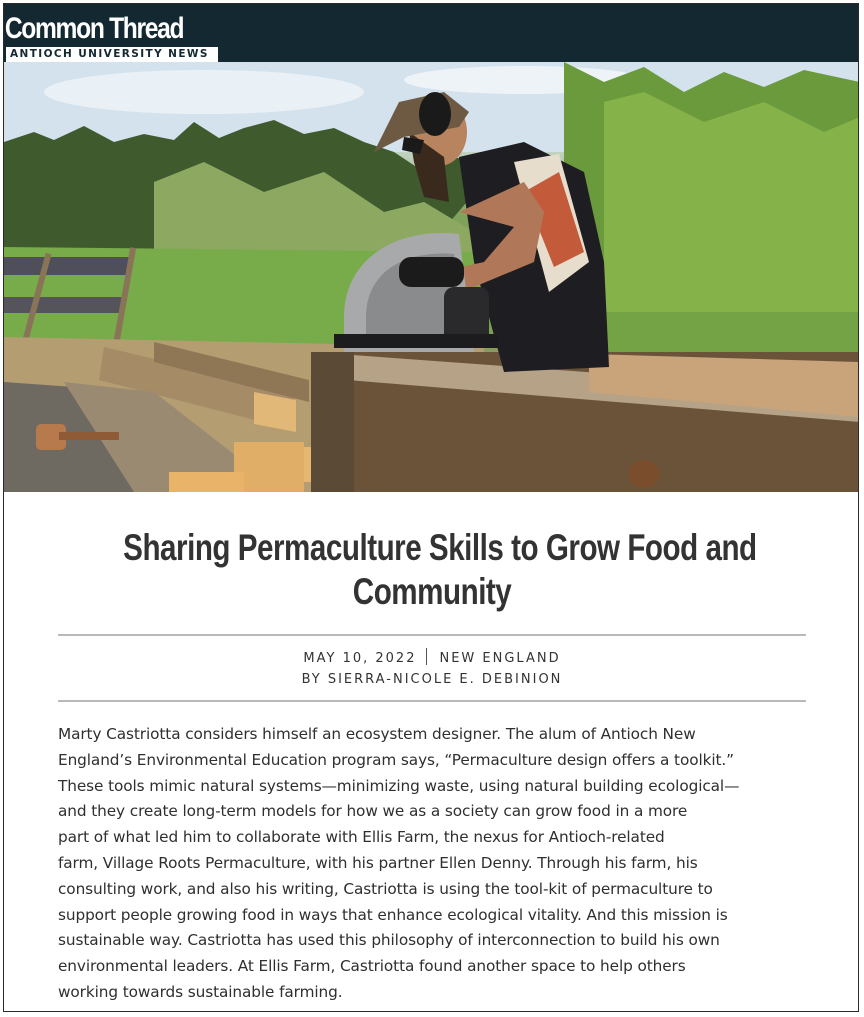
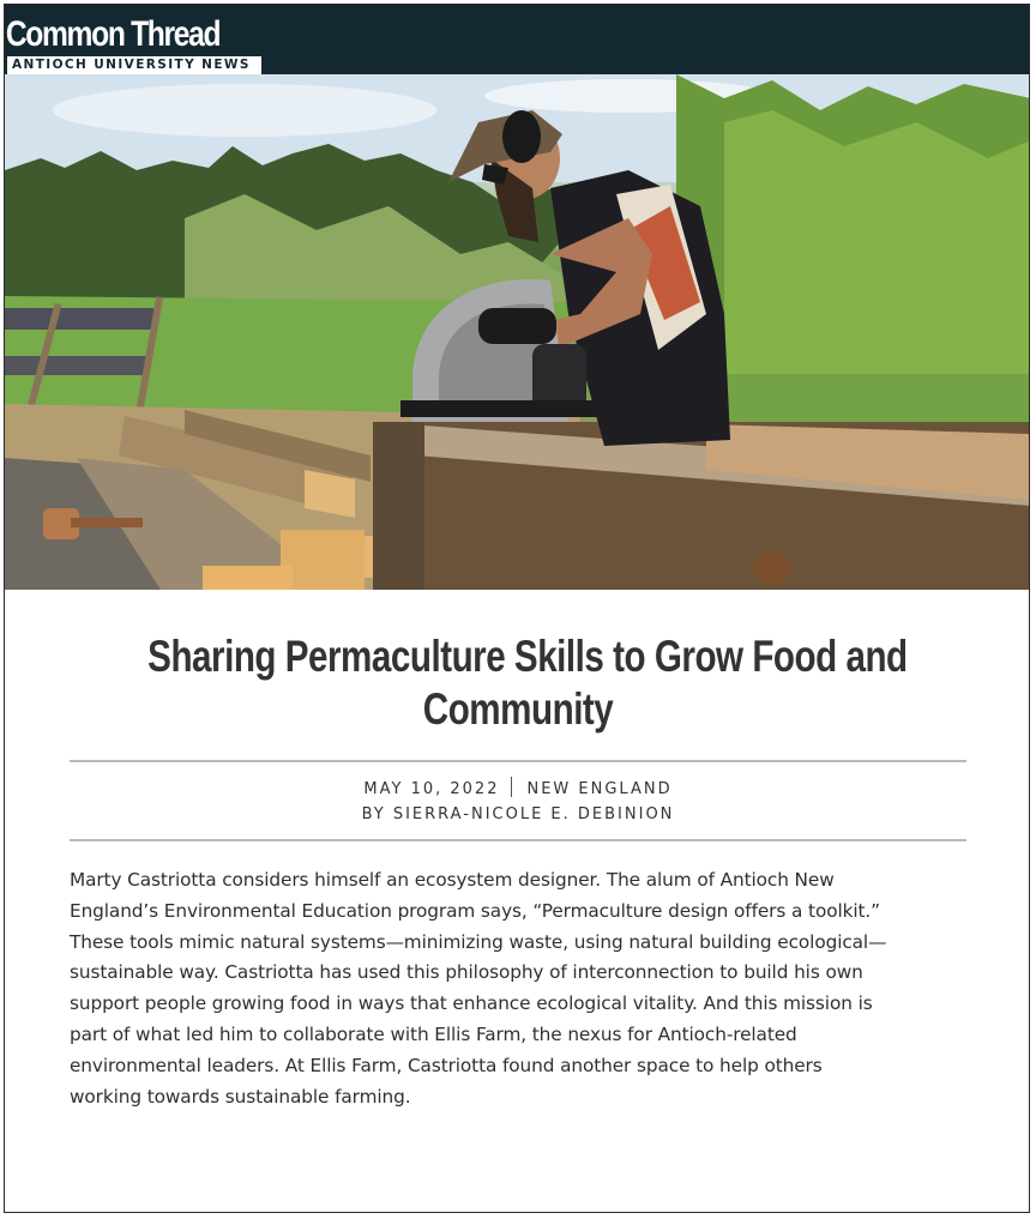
  Common Thread
  ANTIOCH UNIVERSITY NEWS
  Sharing Permaculture Skills to Grow Food and
  Community
  MAY 10, 2022 NEW ENGLAND
  BY SIERRA-NICOLE E. DEBINION
  Marty Castriotta considers himself an ecosystem designer. The alum of Antioch New
  England’s Environmental Education program says, “Permaculture design offers a toolkit.”
  These tools mimic natural systems—minimizing waste, using natural building ecological—
- and they create long-term models for how we as a society can grow food in a more
- part of what led him to collaborate with Ellis Farm, the nexus for Antioch-related
+ sustainable way. Castriotta has used this philosophy of interconnection to build his own
- farm, Village Roots Permaculture, with his partner Ellen Denny. Through his farm, his
- consulting work, and also his writing, Castriotta is using the tool-kit of permaculture to
  support people growing food in ways that enhance ecological vitality. And this mission is
- sustainable way. Castriotta has used this philosophy of interconnection to build his own
+ part of what led him to collaborate with Ellis Farm, the nexus for Antioch-related
  environmental leaders. At Ellis Farm, Castriotta found another space to help others
  working towards sustainable farming.
